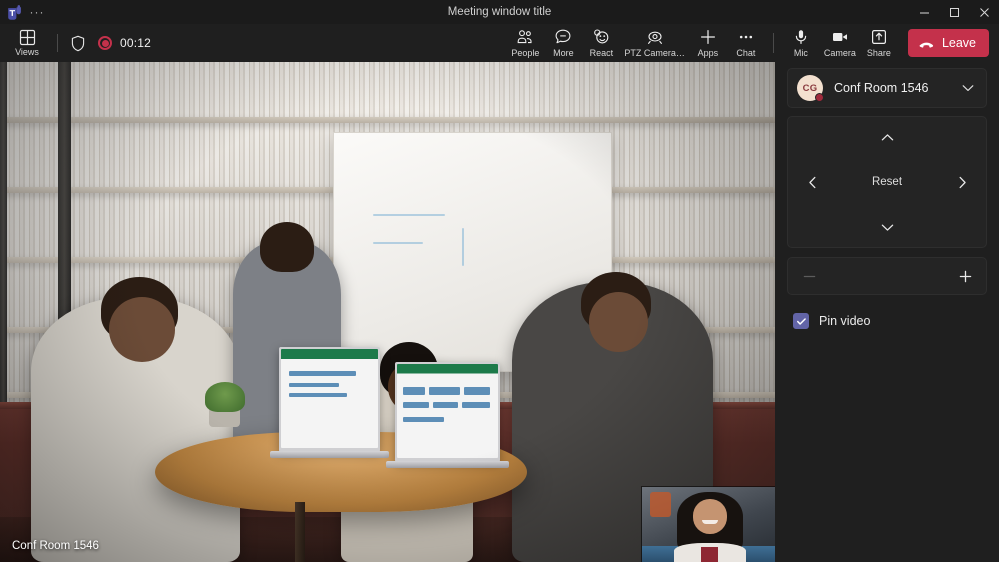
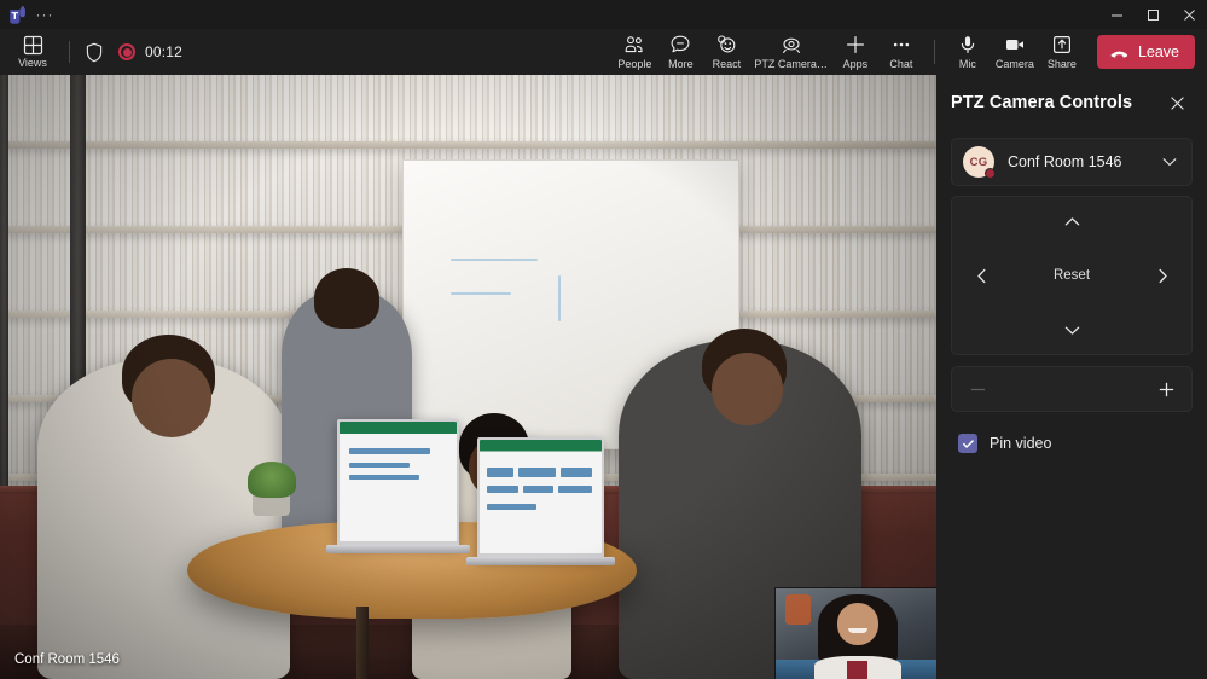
  ···
- Meeting window title
  Views
  00:12
  People
  More
  React
  PTZ Camera…
  Apps
  Chat
  Mic
  Camera
  Share
  Leave
  Conf Room 1546
+ PTZ Camera Controls
  CG
  Conf Room 1546
  Reset
  Pin video
